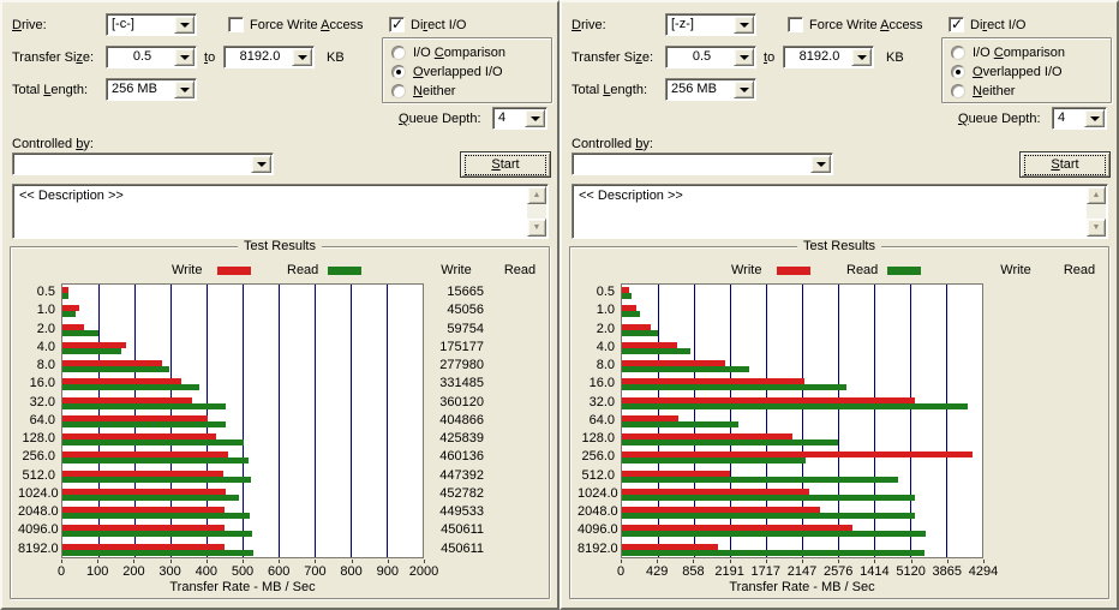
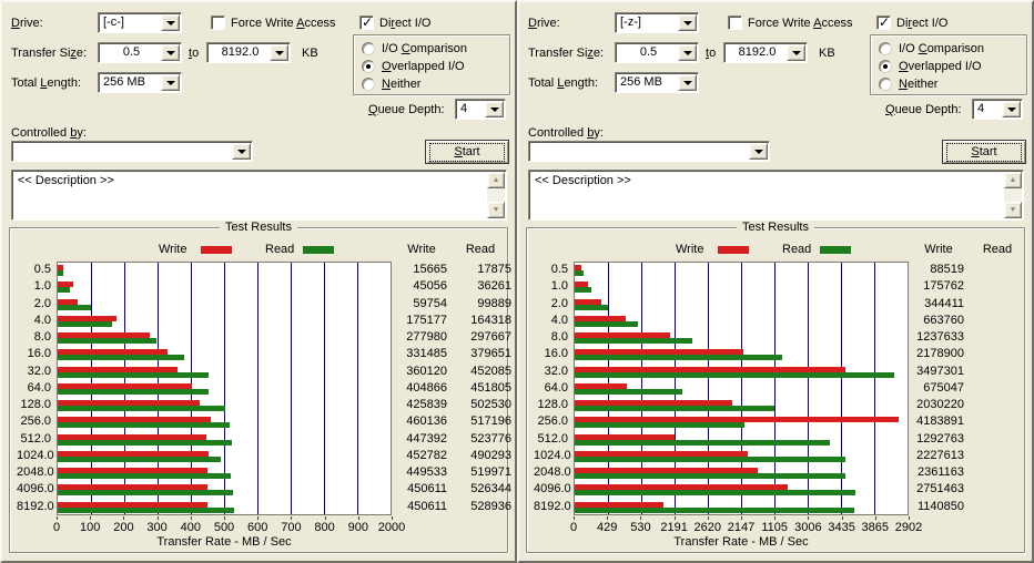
  Drive:
  [-c-]
  Force Write Access
  Direct I/O
  I/O Comparison
  Overlapped I/O
  Neither
  Transfer Size:
  0.5
  to
  8192.0
  KB
  Total Length:
  256 MB
  Queue Depth:
  4
  Controlled by:
  Start
  << Description >>
  Test Results
  Write
  Read
  Write
  Read
  0.5
  1.0
  2.0
  4.0
  8.0
  16.0
  32.0
  64.0
  128.0
  256.0
  512.0
  1024.0
  2048.0
  4096.0
  8192.0
  15665
  45056
  59754
  175177
  277980
  331485
  360120
  404866
  425839
  460136
  447392
  452782
  449533
  450611
  450611
+ 17875
+ 36261
+ 99889
+ 164318
+ 297667
+ 379651
+ 452085
+ 451805
+ 502530
+ 517196
+ 523776
+ 490293
+ 519971
+ 526344
+ 528936
  0
  100
  200
  300
  400
  500
  600
  700
  800
  900
  2000
  Transfer Rate - MB / Sec
  Drive:
  [-z-]
  Force Write Access
  Direct I/O
  I/O Comparison
  Overlapped I/O
  Neither
  Transfer Size:
  0.5
  to
  8192.0
  KB
  Total Length:
  256 MB
  Queue Depth:
  4
  Controlled by:
  Start
  << Description >>
  Test Results
  Write
  Read
  Write
  Read
  0.5
  1.0
  2.0
  4.0
  8.0
  16.0
  32.0
  64.0
  128.0
  256.0
  512.0
  1024.0
  2048.0
  4096.0
  8192.0
+ 88519
+ 175762
+ 344411
+ 663760
+ 1237633
+ 2178900
+ 3497301
+ 675047
+ 2030220
+ 4183891
+ 1292763
+ 2227613
+ 2361163
+ 2751463
+ 1140850
  0
  429
- 858
+ 530
  2191
- 1717
+ 2620
  2147
- 2576
+ 1105
- 1414
+ 3006
- 5120
+ 3435
  3865
- 4294
+ 2902
  Transfer Rate - MB / Sec
